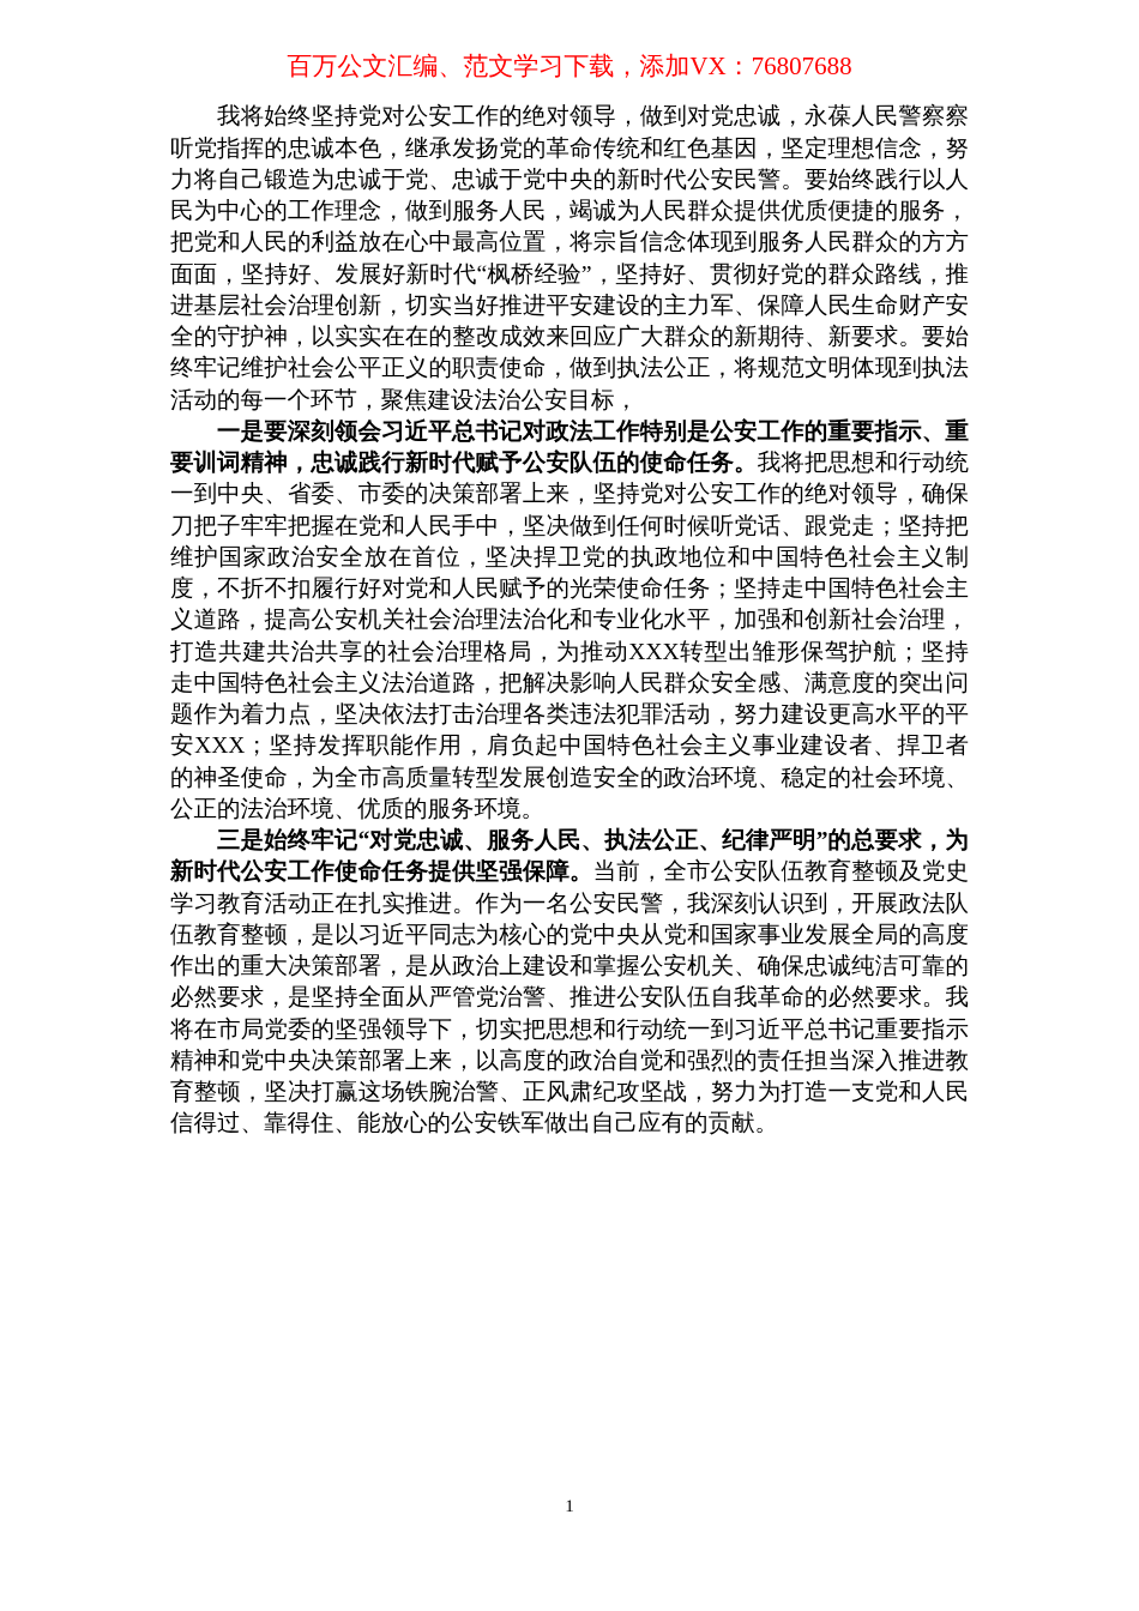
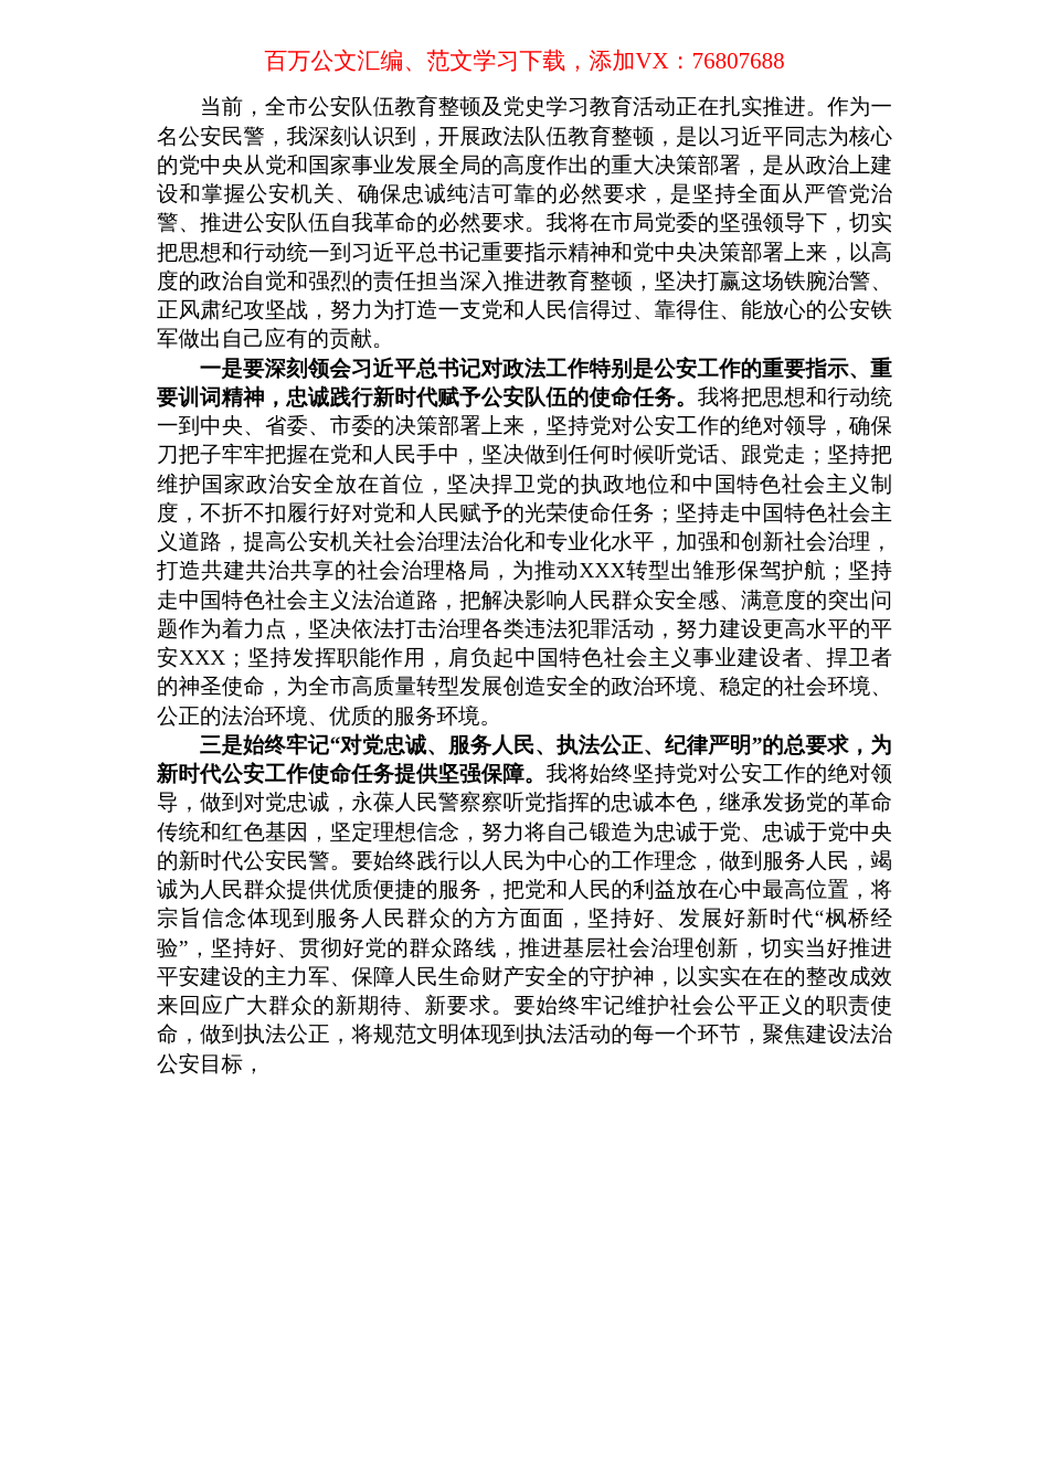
  百万公文汇编、范文学习下载，添加VX：76807688
- 我将始终坚持党对公安工作的绝对领导，做到对党忠诚，永葆人民警察察听党指挥的忠诚本色，继承发扬党的革命传统和红色基因，坚定理想信念，努力将自己锻造为忠诚于党、忠诚于党中央的新时代公安民警。要始终践行以人民为中心的工作理念，做到服务人民，竭诚为人民群众提供优质便捷的服务，把党和人民的利益放在心中最高位置，将宗旨信念体现到服务人民群众的方方面面，坚持好、发展好新时代“枫桥经验”，坚持好、贯彻好党的群众路线，推进基层社会治理创新，切实当好推进平安建设的主力军、保障人民生命财产安全的守护神，以实实在在的整改成效来回应广大群众的新期待、新要求。要始终牢记维护社会公平正义的职责使命，做到执法公正，将规范文明体现到执法活动的每一个环节，聚焦建设法治公安目标，
+ 当前，全市公安队伍教育整顿及党史学习教育活动正在扎实推进。作为一名公安民警，我深刻认识到，开展政法队伍教育整顿，是以习近平同志为核心的党中央从党和国家事业发展全局的高度作出的重大决策部署，是从政治上建设和掌握公安机关、确保忠诚纯洁可靠的必然要求，是坚持全面从严管党治警、推进公安队伍自我革命的必然要求。我将在市局党委的坚强领导下，切实把思想和行动统一到习近平总书记重要指示精神和党中央决策部署上来，以高度的政治自觉和强烈的责任担当深入推进教育整顿，坚决打赢这场铁腕治警、正风肃纪攻坚战，努力为打造一支党和人民信得过、靠得住、能放心的公安铁军做出自己应有的贡献。
  一是要深刻领会习近平总书记对政法工作特别是公安工作的重要指示、重要训词精神，忠诚践行新时代赋予公安队伍的使命任务。我将把思想和行动统一到中央、省委、市委的决策部署上来，坚持党对公安工作的绝对领导，确保刀把子牢牢把握在党和人民手中，坚决做到任何时候听党话、跟党走；坚持把维护国家政治安全放在首位，坚决捍卫党的执政地位和中国特色社会主义制度，不折不扣履行好对党和人民赋予的光荣使命任务；坚持走中国特色社会主义道路，提高公安机关社会治理法治化和专业化水平，加强和创新社会治理，打造共建共治共享的社会治理格局，为推动XXX转型出雏形保驾护航；坚持走中国特色社会主义法治道路，把解决影响人民群众安全感、满意度的突出问题作为着力点，坚决依法打击治理各类违法犯罪活动，努力建设更高水平的平安XXX；坚持发挥职能作用，肩负起中国特色社会主义事业建设者、捍卫者的神圣使命，为全市高质量转型发展创造安全的政治环境、稳定的社会环境、公正的法治环境、优质的服务环境。
- 三是始终牢记“对党忠诚、服务人民、执法公正、纪律严明”的总要求，为新时代公安工作使命任务提供坚强保障。当前，全市公安队伍教育整顿及党史学习教育活动正在扎实推进。作为一名公安民警，我深刻认识到，开展政法队伍教育整顿，是以习近平同志为核心的党中央从党和国家事业发展全局的高度作出的重大决策部署，是从政治上建设和掌握公安机关、确保忠诚纯洁可靠的必然要求，是坚持全面从严管党治警、推进公安队伍自我革命的必然要求。我将在市局党委的坚强领导下，切实把思想和行动统一到习近平总书记重要指示精神和党中央决策部署上来，以高度的政治自觉和强烈的责任担当深入推进教育整顿，坚决打赢这场铁腕治警、正风肃纪攻坚战，努力为打造一支党和人民信得过、靠得住、能放心的公安铁军做出自己应有的贡献。
+ 三是始终牢记“对党忠诚、服务人民、执法公正、纪律严明”的总要求，为新时代公安工作使命任务提供坚强保障。我将始终坚持党对公安工作的绝对领导，做到对党忠诚，永葆人民警察察听党指挥的忠诚本色，继承发扬党的革命传统和红色基因，坚定理想信念，努力将自己锻造为忠诚于党、忠诚于党中央的新时代公安民警。要始终践行以人民为中心的工作理念，做到服务人民，竭诚为人民群众提供优质便捷的服务，把党和人民的利益放在心中最高位置，将宗旨信念体现到服务人民群众的方方面面，坚持好、发展好新时代“枫桥经验”，坚持好、贯彻好党的群众路线，推进基层社会治理创新，切实当好推进平安建设的主力军、保障人民生命财产安全的守护神，以实实在在的整改成效来回应广大群众的新期待、新要求。要始终牢记维护社会公平正义的职责使命，做到执法公正，将规范文明体现到执法活动的每一个环节，聚焦建设法治公安目标，
- 1
